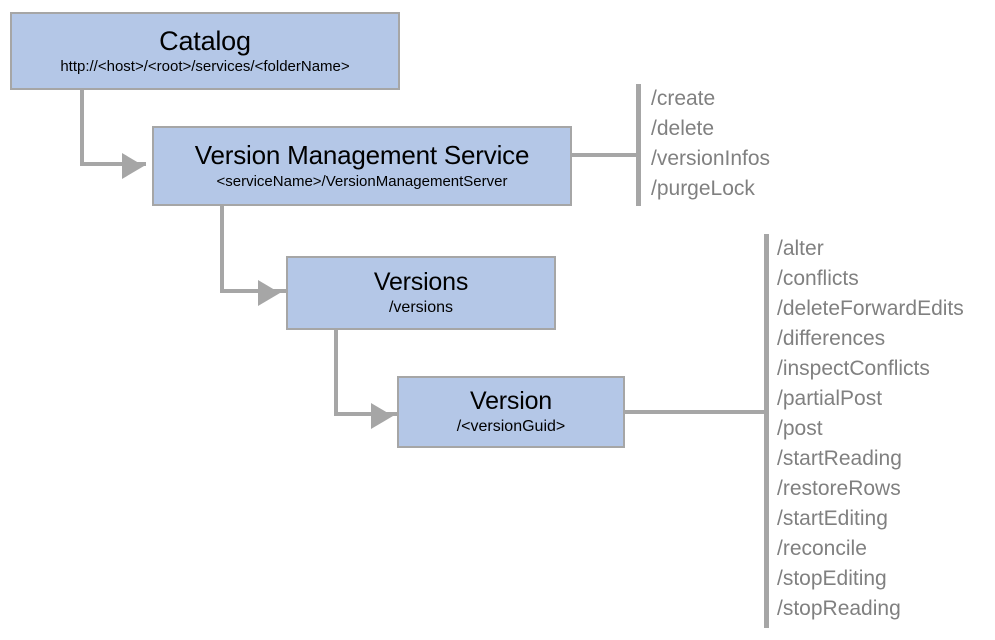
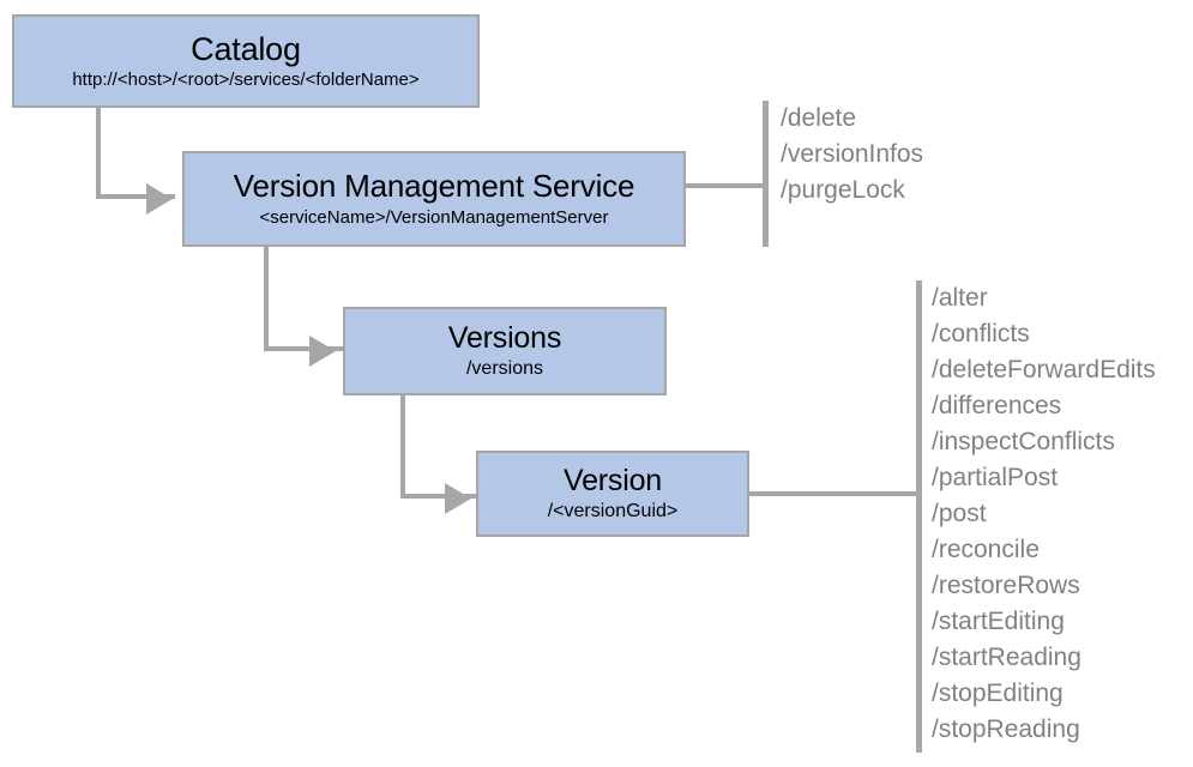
  Catalog
  http://<host>/<root>/services/<folderName>
  Version Management Service
  <serviceName>/VersionManagementServer
  Versions
  /versions
  Version
  /<versionGuid>
- /create
  /delete
  /versionInfos
  /purgeLock
  /alter
  /conflicts
  /deleteForwardEdits
  /differences
  /inspectConflicts
  /partialPost
  /post
- /startReading
+ /reconcile
  /restoreRows
  /startEditing
- /reconcile
+ /startReading
  /stopEditing
  /stopReading
